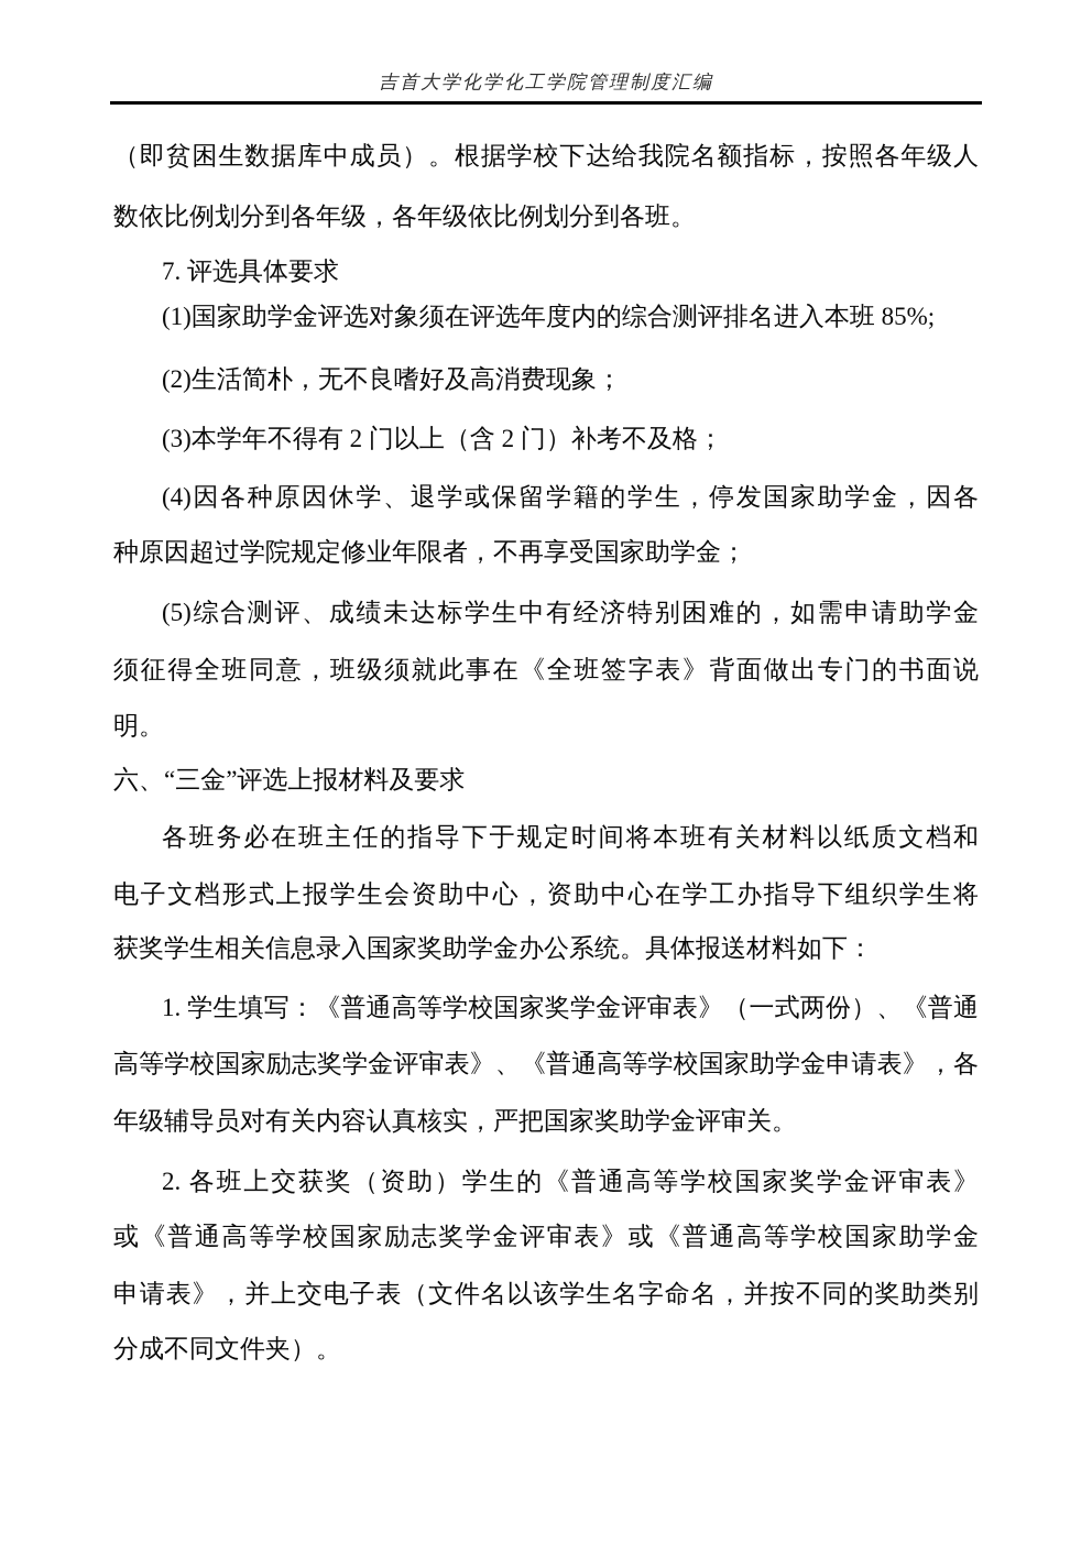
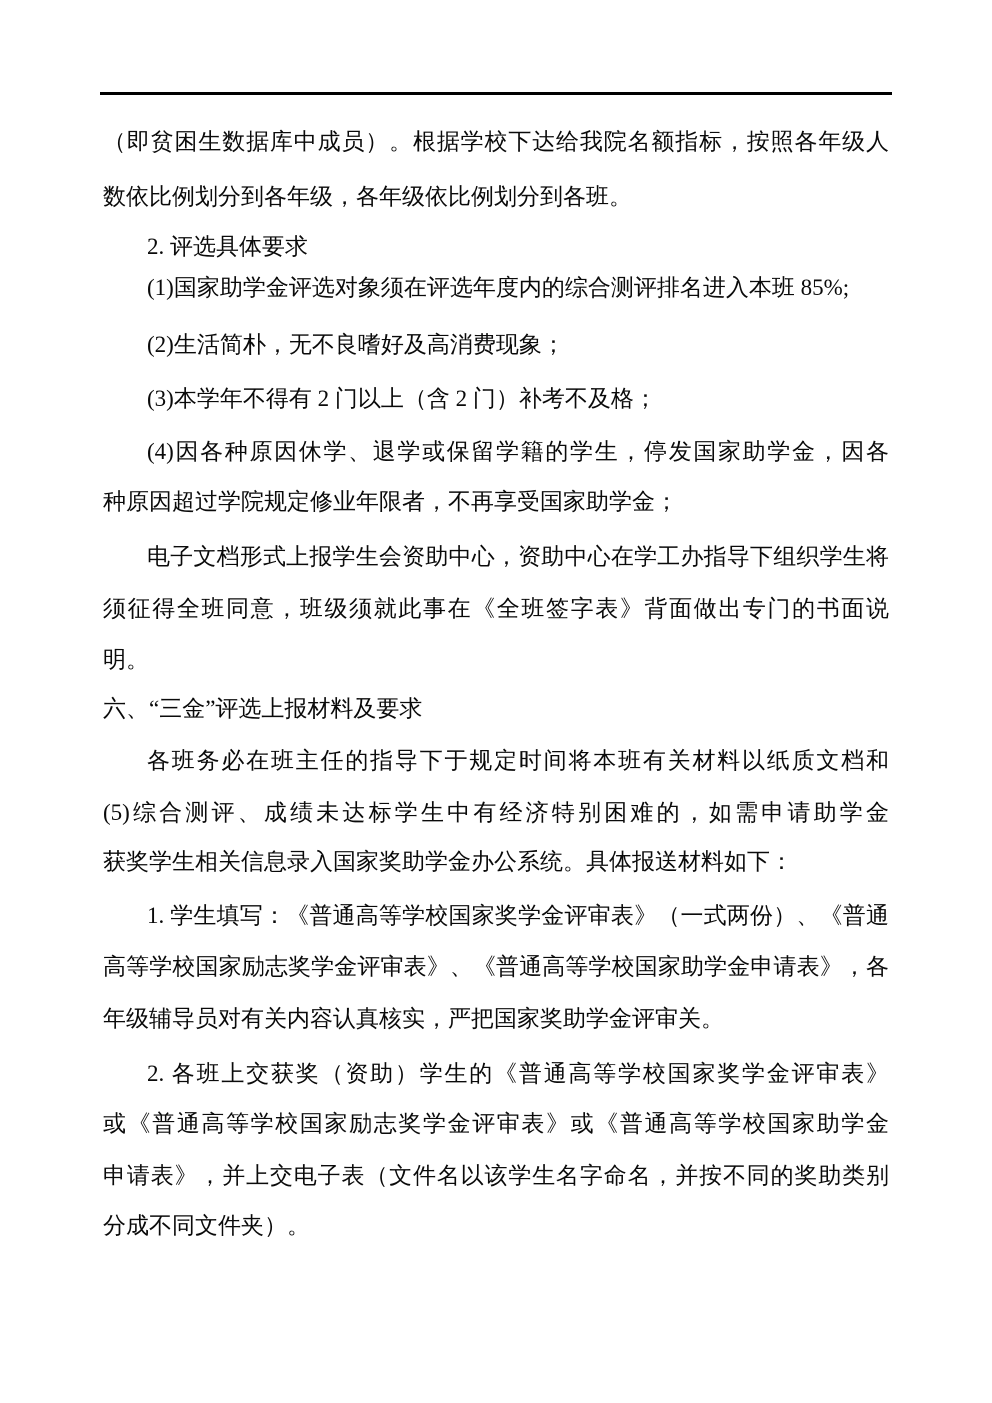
- 吉首大学化学化工学院管理制度汇编
  （即贫困生数据库中成员）。根据学校下达给我院名额指标，按照各年级人
  数依比例划分到各年级，各年级依比例划分到各班。
- 7. 评选具体要求
+ 2. 评选具体要求
  (1)国家助学金评选对象须在评选年度内的综合测评排名进入本班 85%;
  (2)生活简朴，无不良嗜好及高消费现象；
  (3)本学年不得有 2 门以上（含 2 门）补考不及格；
  (4)因各种原因休学、退学或保留学籍的学生，停发国家助学金，因各
  种原因超过学院规定修业年限者，不再享受国家助学金；
- (5)综合测评、成绩未达标学生中有经济特别困难的，如需申请助学金
+ 电子文档形式上报学生会资助中心，资助中心在学工办指导下组织学生将
  须征得全班同意，班级须就此事在《全班签字表》背面做出专门的书面说
  明。
  六、“三金”评选上报材料及要求
  各班务必在班主任的指导下于规定时间将本班有关材料以纸质文档和
- 电子文档形式上报学生会资助中心，资助中心在学工办指导下组织学生将
+ (5)综合测评、成绩未达标学生中有经济特别困难的，如需申请助学金
  获奖学生相关信息录入国家奖助学金办公系统。具体报送材料如下：
  1. 学生填写：《普通高等学校国家奖学金评审表》（一式两份）、《普通
  高等学校国家励志奖学金评审表》、《普通高等学校国家助学金申请表》，各
  年级辅导员对有关内容认真核实，严把国家奖助学金评审关。
  2. 各班上交获奖（资助）学生的《普通高等学校国家奖学金评审表》
  或《普通高等学校国家励志奖学金评审表》或《普通高等学校国家助学金
  申请表》，并上交电子表（文件名以该学生名字命名，并按不同的奖助类别
  分成不同文件夹）。
